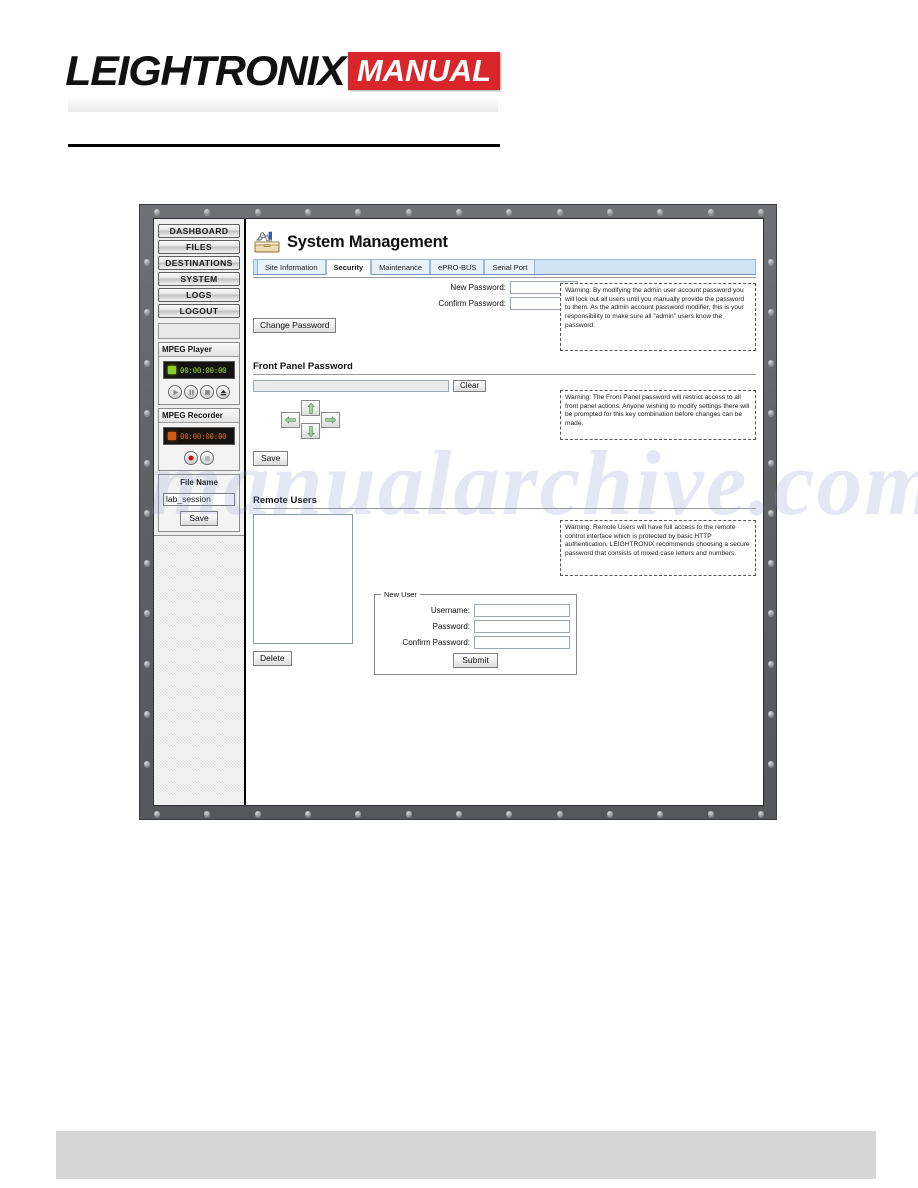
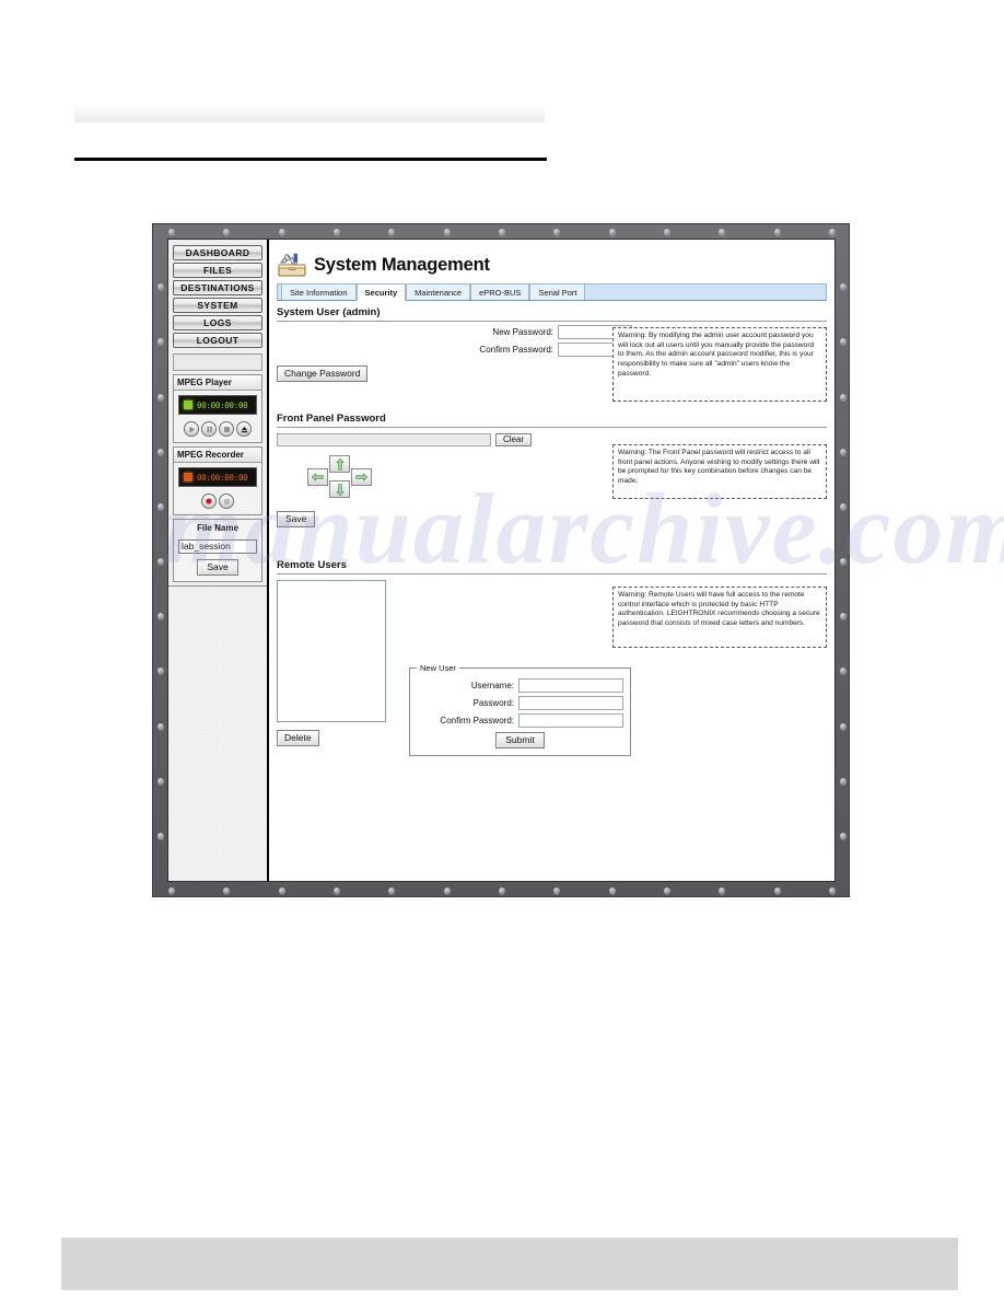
- LEIGHTRONIX
- MANUAL
  DASHBOARD
  FILES
  DESTINATIONS
  SYSTEM
  LOGS
  LOGOUT
  MPEG Player
  00:00:00:00
  MPEG Recorder
  00:00:00:00
  File Name
  lab_session
  Save
  System Management
  Site Information
  Security
  Maintenance
  ePRO-BUS
  Serial Port
+ System User (admin)
  New Password:
  Confirm Password:
  Change Password
  Front Panel Password
  Clear
  Save
  Remote Users
  Delete
  New User
  Username:
  Password:
  Confirm Password:
  Submit
  manualarchive.com
